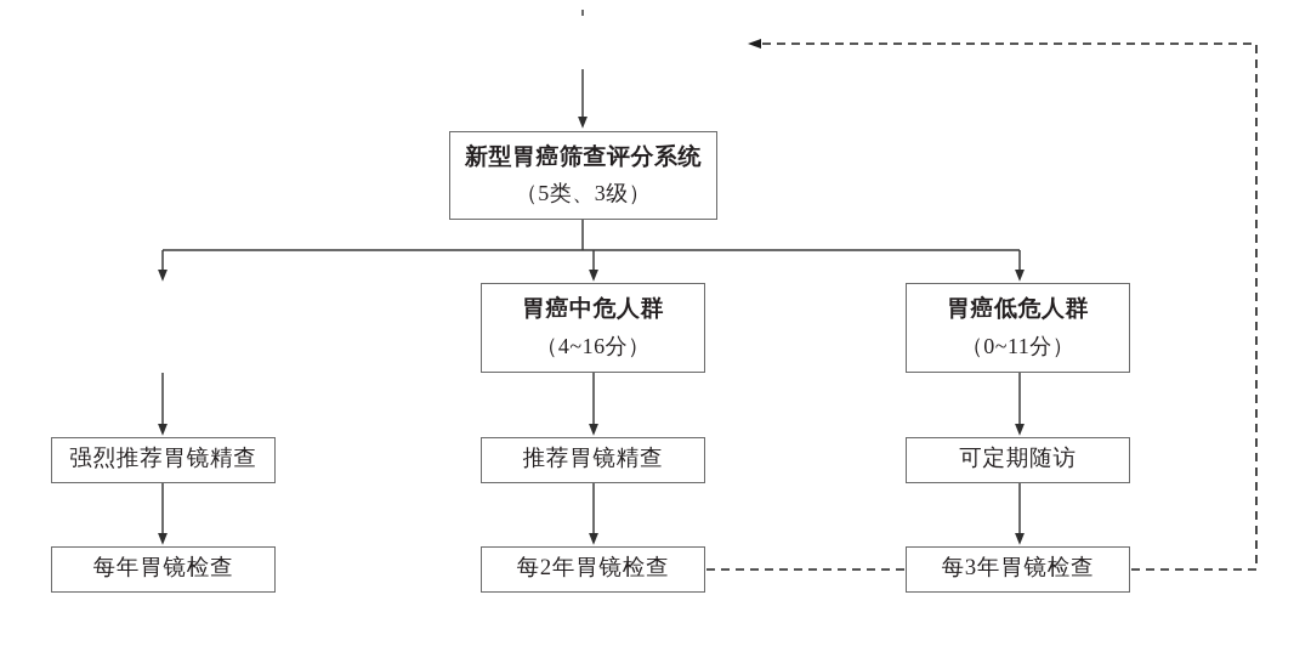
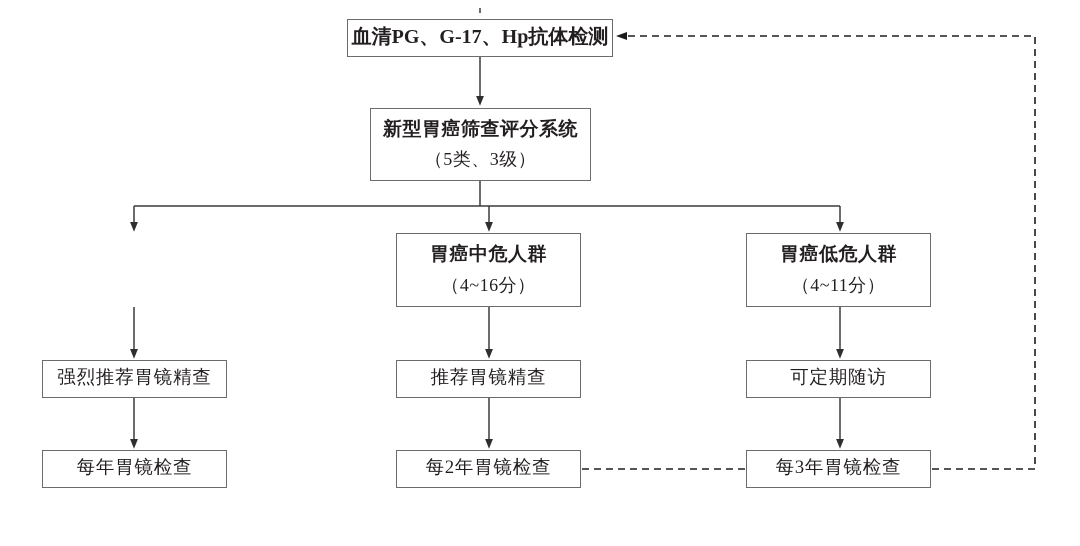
+ 血清PG、G-17、Hp抗体检测
  新型胃癌筛查评分系统
  （5类、3级）
  胃癌中危人群
  （4~16分）
  胃癌低危人群
- （0~11分）
+ （4~11分）
  强烈推荐胃镜精查
  推荐胃镜精查
  可定期随访
  每年胃镜检查
  每2年胃镜检查
  每3年胃镜检查
